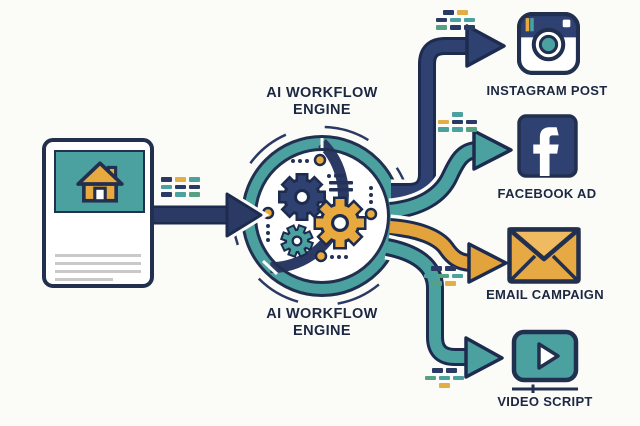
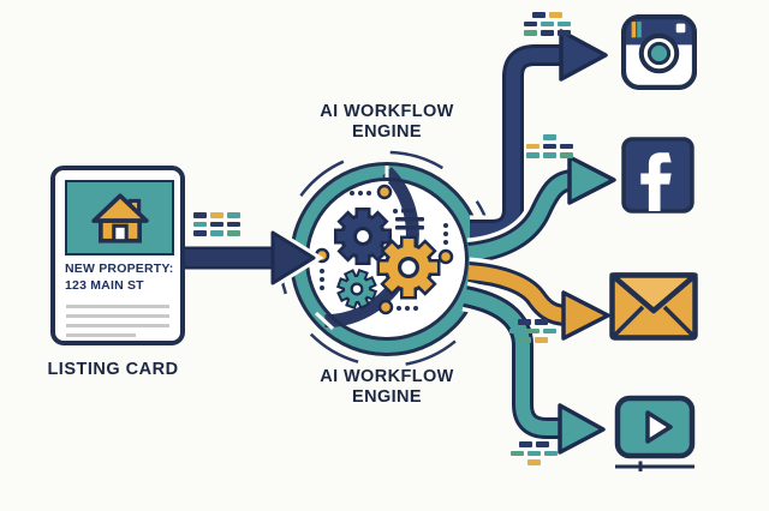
+ NEW PROPERTY:
+ 123 MAIN ST
+ LISTING CARD
  AI WORKFLOW
  ENGINE
  AI WORKFLOW
  ENGINE
- INSTAGRAM POST
- FACEBOOK AD
- EMAIL CAMPAIGN
- VIDEO SCRIPT
